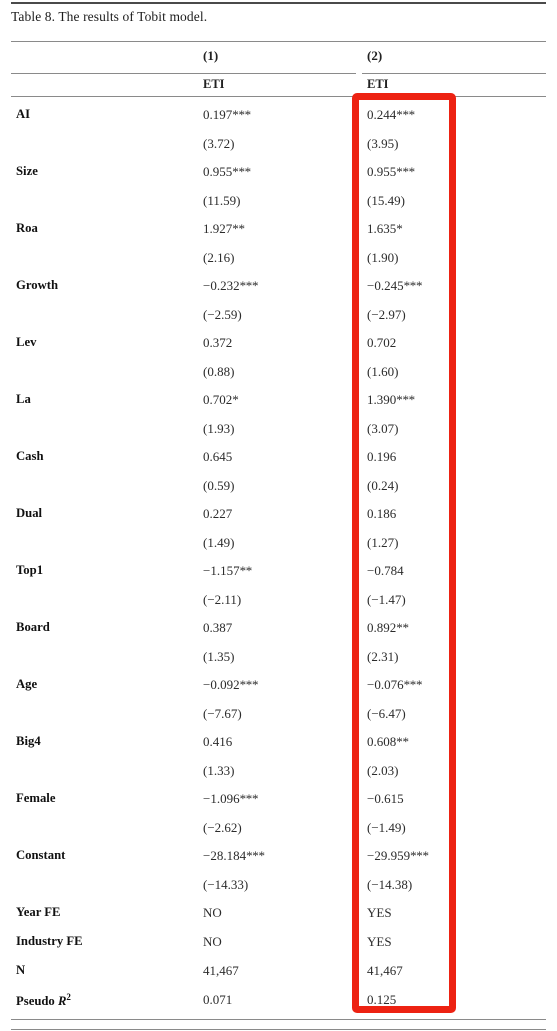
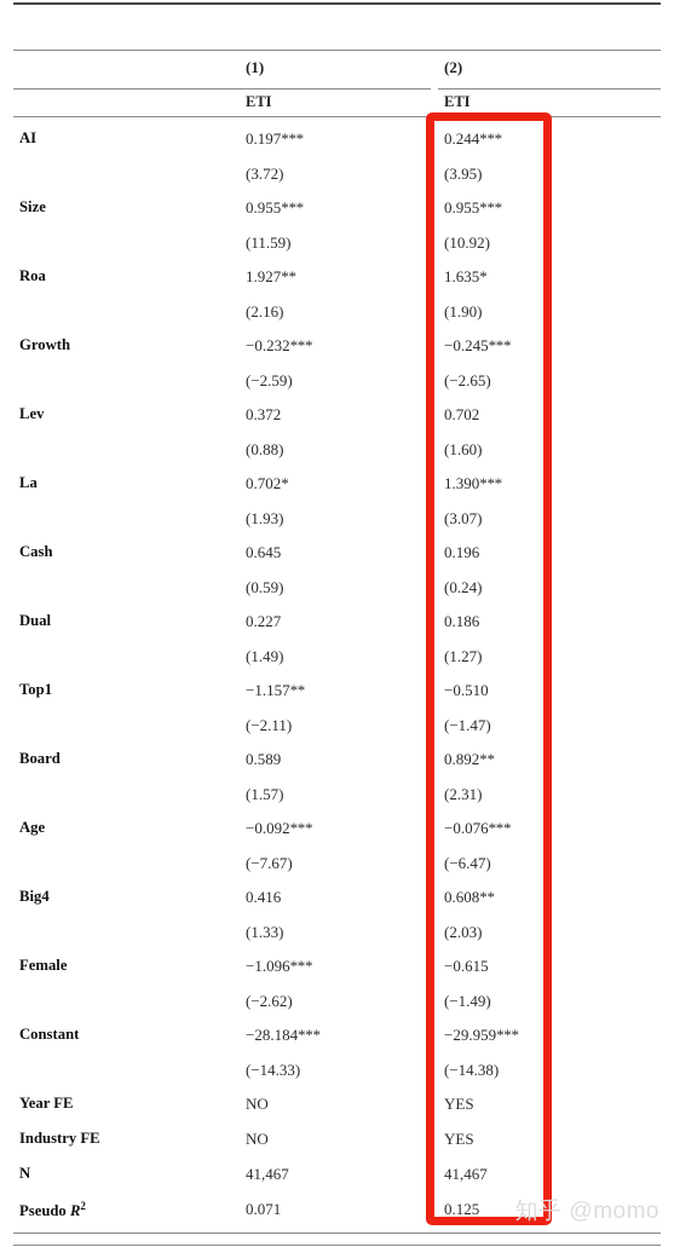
- Table 8. The results of Tobit model.
  (1)
  (2)
  ETI
  ETI
  AI
  0.197***
  0.244***
  (3.72)
  (3.95)
  Size
  0.955***
  0.955***
  (11.59)
- (15.49)
+ (10.92)
  Roa
  1.927**
  1.635*
  (2.16)
  (1.90)
  Growth
  −0.232***
  −0.245***
  (−2.59)
- (−2.97)
+ (−2.65)
  Lev
  0.372
  0.702
  (0.88)
  (1.60)
  La
  0.702*
  1.390***
  (1.93)
  (3.07)
  Cash
  0.645
  0.196
  (0.59)
  (0.24)
  Dual
  0.227
  0.186
  (1.49)
  (1.27)
  Top1
  −1.157**
- −0.784
+ −0.510
  (−2.11)
  (−1.47)
  Board
- 0.387
+ 0.589
  0.892**
- (1.35)
+ (1.57)
  (2.31)
  Age
  −0.092***
  −0.076***
  (−7.67)
  (−6.47)
  Big4
  0.416
  0.608**
  (1.33)
  (2.03)
  Female
  −1.096***
  −0.615
  (−2.62)
  (−1.49)
  Constant
  −28.184***
  −29.959***
  (−14.33)
  (−14.38)
  Year FE
  NO
  YES
  Industry FE
  NO
  YES
  N
  41,467
  41,467
  Pseudo R2
  0.071
  0.125
+ 知乎 @momo
